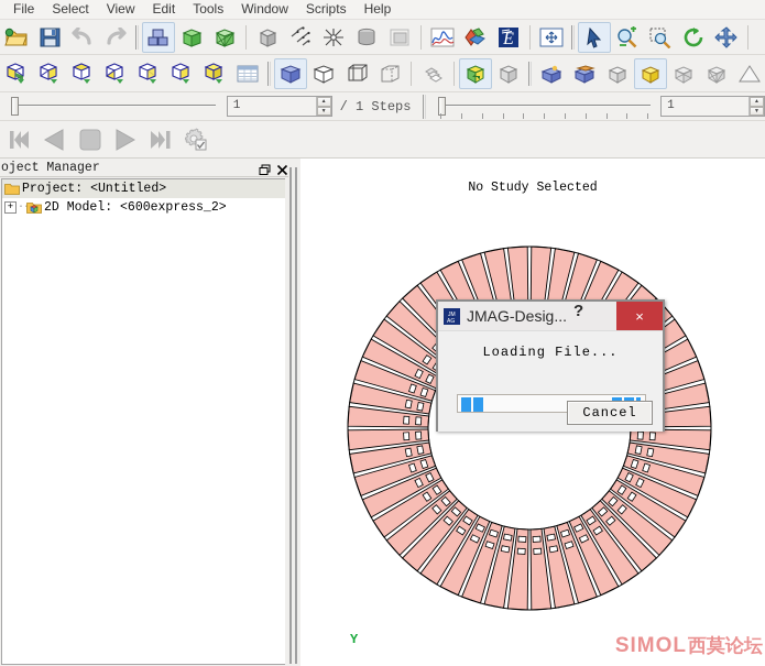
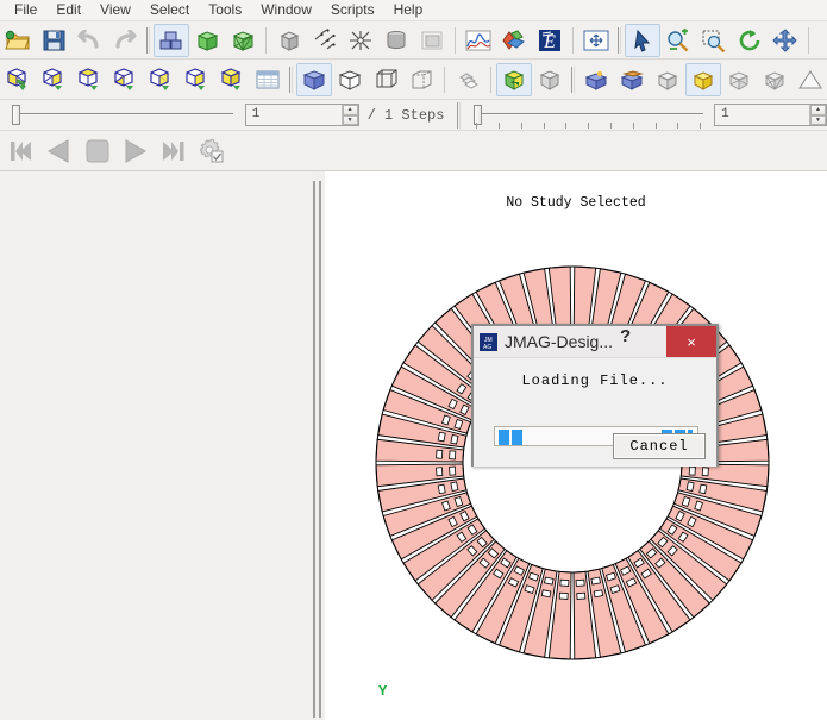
  File
- Select
+ Edit
  View
- Edit
+ Select
  Tools
  Window
  Scripts
  Help
  E
  1
  / 1 Steps
  1
- oject Manager
- Project: <Untitled>
- +
- ··
- 2D Model: <600express_2>
  No Study Selected
  Y
- SIMOL
- 西莫论坛
  JMAG-Desig...
  ?
  ×
  Loading File...
  Cancel
